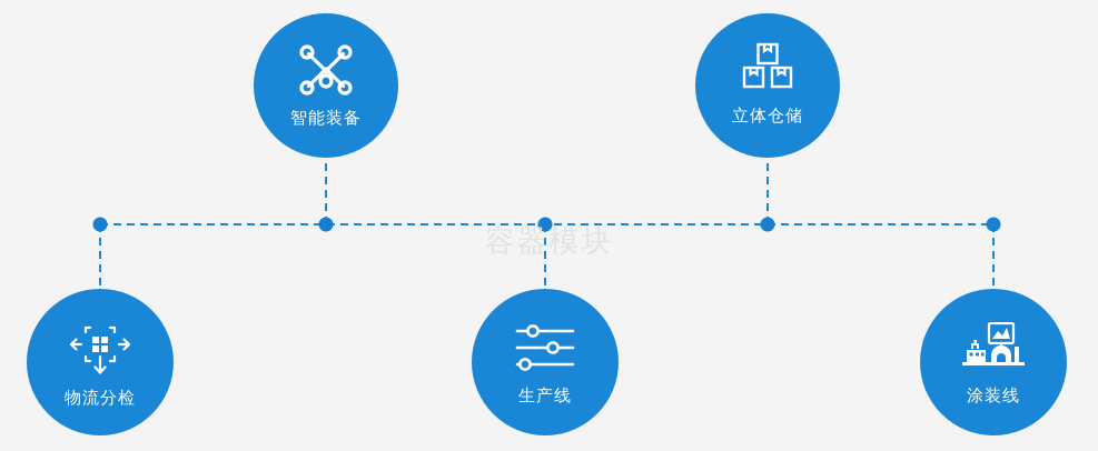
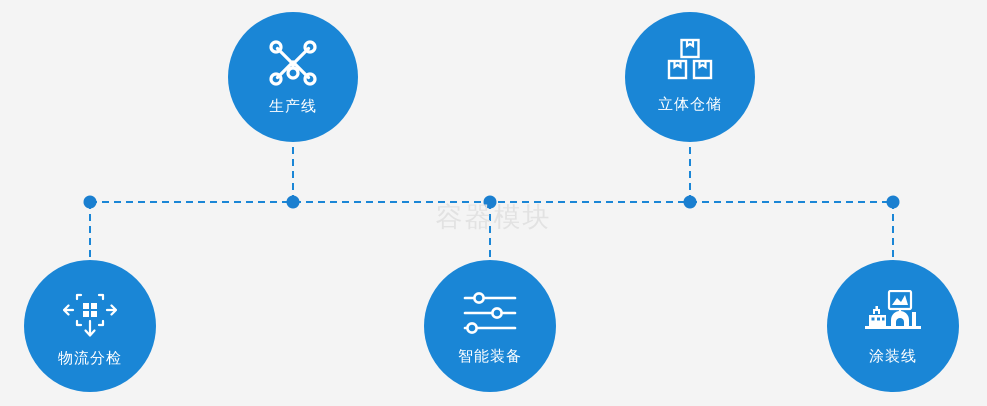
  容器模块
- 智能装备
+ 生产线
  立体仓储
  物流分检
- 生产线
+ 智能装备
  涂装线
